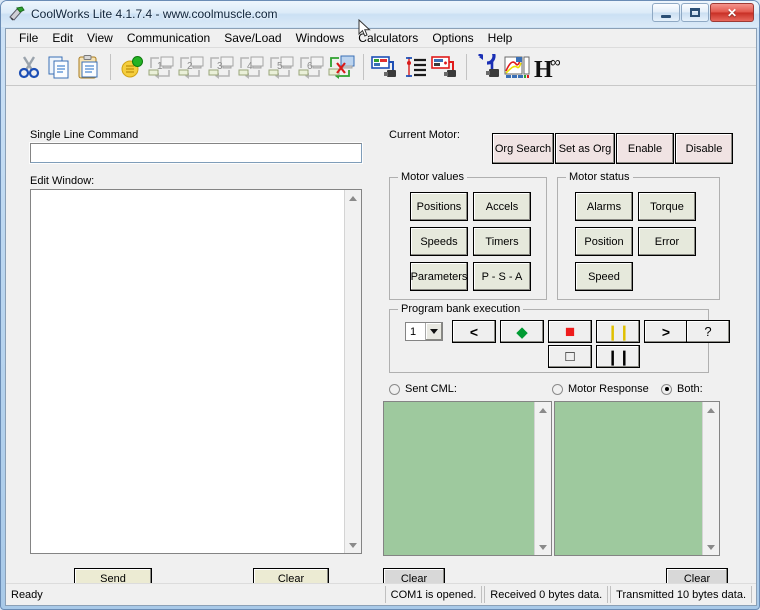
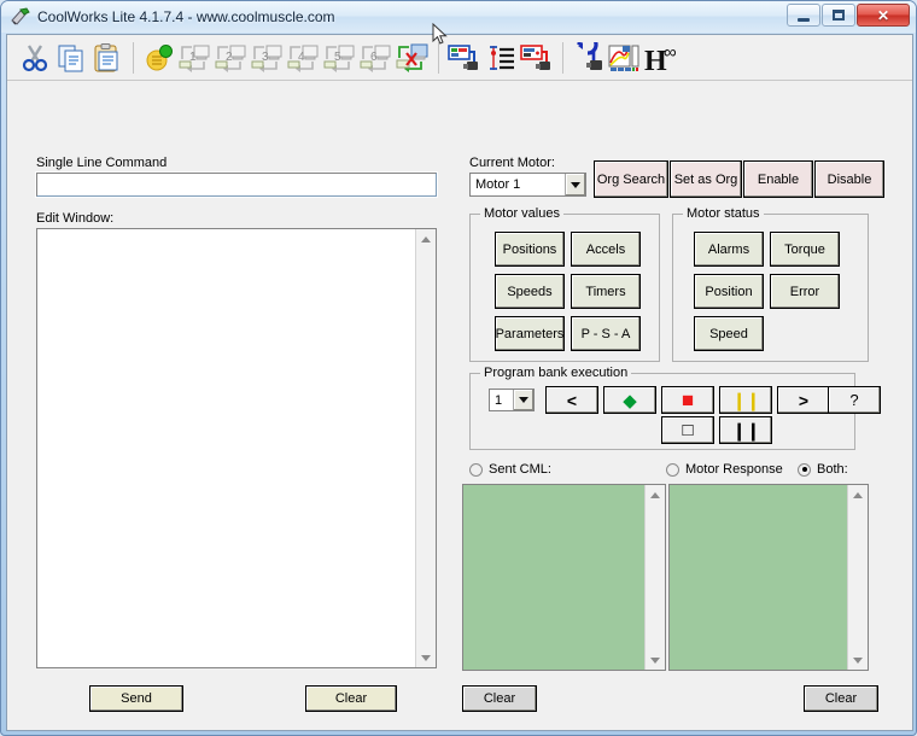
  CoolWorks Lite 4.1.7.4 - www.coolmuscle.com
  ✕
- File
- Edit
- View
- Communication
- Save/Load
- Windows
- Calculators
- Options
- Help
  1
  2
  3
  4
  5
  6
  H
  ∞
  Single Line Command
  Edit Window:
  Send
  Clear
  Current Motor:
+ Motor 1
  Org Search
  Set as Org
  Enable
  Disable
  Motor values
  Positions
  Accels
  Speeds
  Timers
  Parameters
  P - S - A
  Motor status
  Alarms
  Torque
  Position
  Error
  Speed
  Program bank execution
  1
  <
  ◆
  ■
  ❙❙
  >
  ?
  □
  ❙❙
  Sent CML:
  Motor Response
  Both:
  Clear
  Clear
- Ready
- COM1 is opened.
- Received 0 bytes data.
- Transmitted 10 bytes data.
